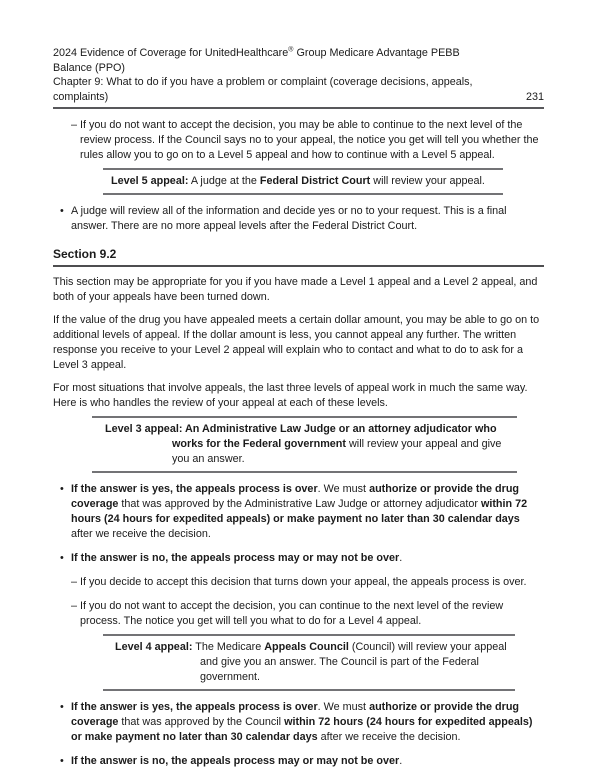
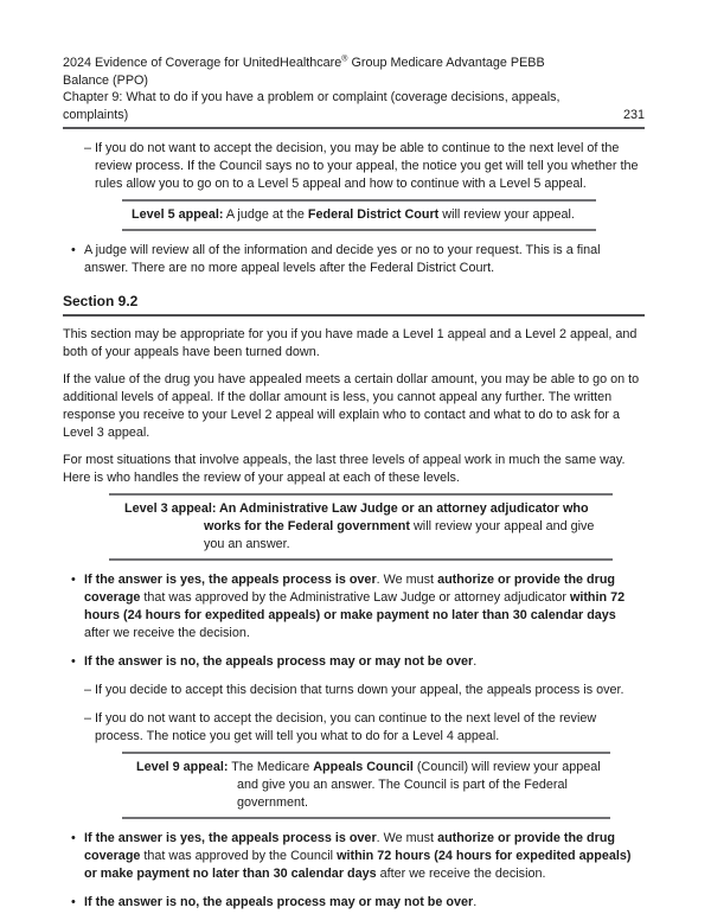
  2024 Evidence of Coverage for UnitedHealthcare Group Medicare Advantage PEBB
  Balance (PPO)
  Chapter 9: What to do if you have a problem or complaint (coverage decisions, appeals,
  complaints)
  231
  –
  If you do not want to accept the decision, you may be able to continue to the next level of the review process. If the Council says no to your appeal, the notice you get will tell you whether the rules allow you to go on to a Level 5 appeal and how to continue with a Level 5 appeal.
  Level 5 appeal: A judge at the Federal District Court will review your appeal.
  •
  A judge will review all of the information and decide yes or no to your request. This is a final answer. There are no more appeal levels after the Federal District Court.
  Section 9.2
  This section may be appropriate for you if you have made a Level 1 appeal and a Level 2 appeal, and both of your appeals have been turned down.
  If the value of the drug you have appealed meets a certain dollar amount, you may be able to go on to additional levels of appeal. If the dollar amount is less, you cannot appeal any further. The written response you receive to your Level 2 appeal will explain who to contact and what to do to ask for a Level 3 appeal.
  For most situations that involve appeals, the last three levels of appeal work in much the same way. Here is who handles the review of your appeal at each of these levels.
  Level 3 appeal: An Administrative Law Judge or an attorney adjudicator who works for the Federal government will review your appeal and give you an answer.
  •
  If the answer is yes, the appeals process is over. We must authorize or provide the drug coverage that was approved by the Administrative Law Judge or attorney adjudicator within 72 hours (24 hours for expedited appeals) or make payment no later than 30 calendar days after we receive the decision.
  •
  If the answer is no, the appeals process may or may not be over.
  –
  If you decide to accept this decision that turns down your appeal, the appeals process is over.
  –
  If you do not want to accept the decision, you can continue to the next level of the review process. The notice you get will tell you what to do for a Level 4 appeal.
- Level 4 appeal: The Medicare Appeals Council (Council) will review your appeal and give you an answer. The Council is part of the Federal government.
+ Level 9 appeal: The Medicare Appeals Council (Council) will review your appeal and give you an answer. The Council is part of the Federal government.
  •
  If the answer is yes, the appeals process is over. We must authorize or provide the drug coverage that was approved by the Council within 72 hours (24 hours for expedited appeals) or make payment no later than 30 calendar days after we receive the decision.
  •
  If the answer is no, the appeals process may or may not be over.
